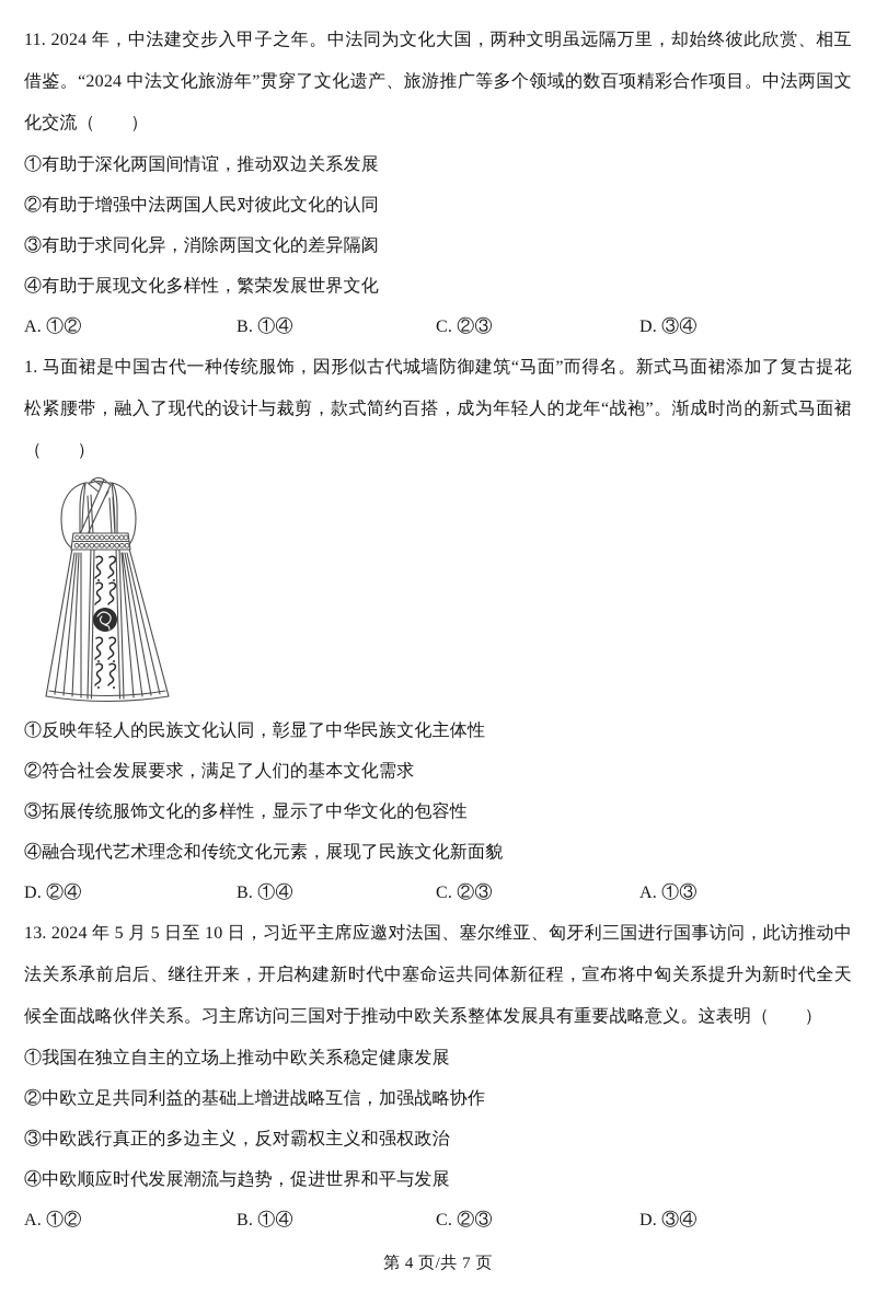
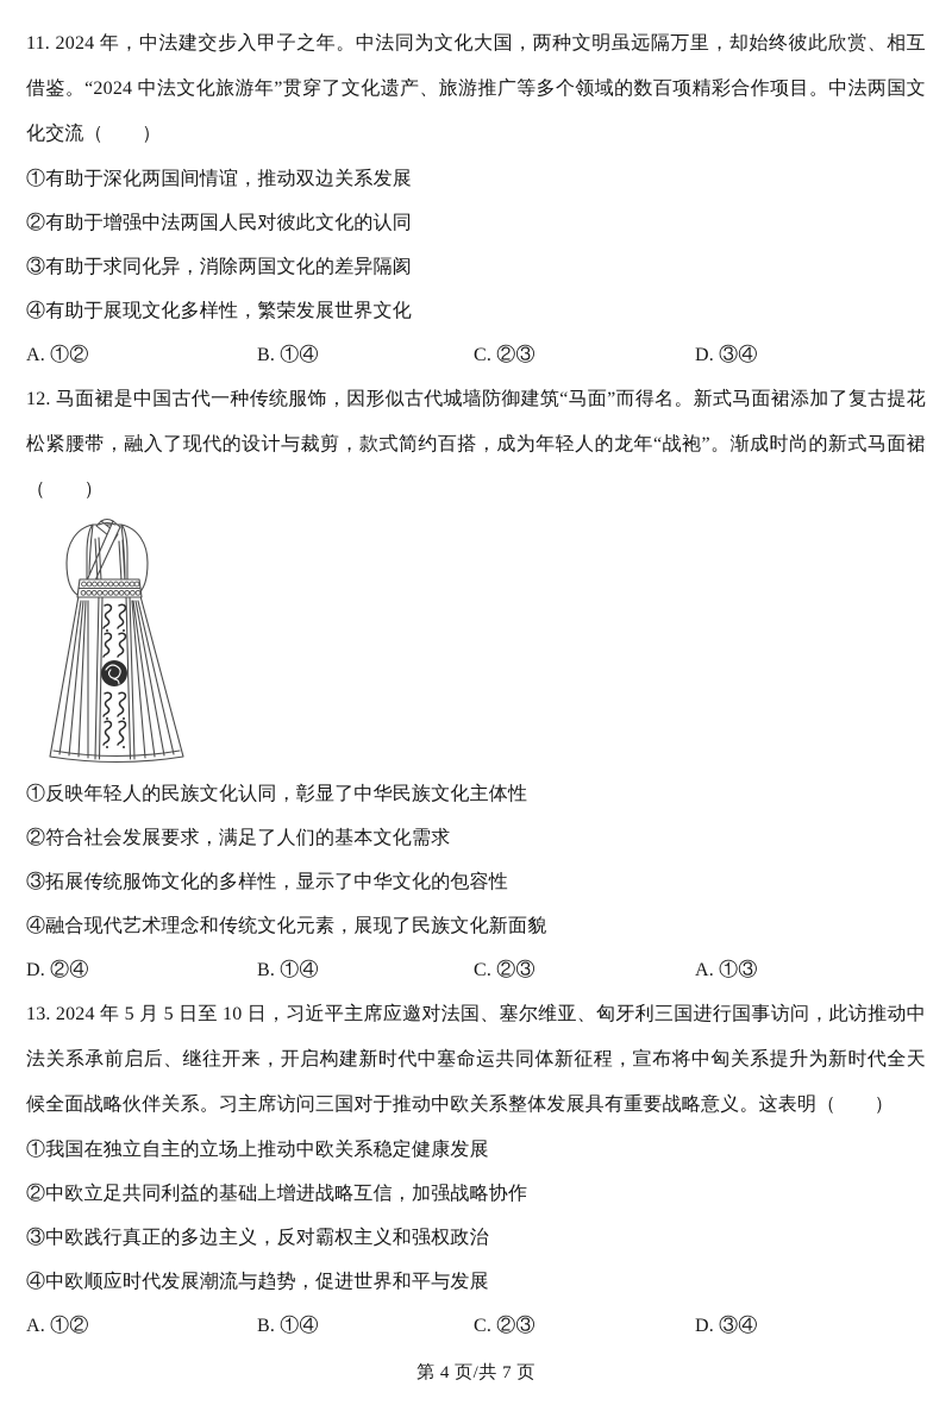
  11. 2024 年，中法建交步入甲子之年。中法同为文化大国，两种文明虽远隔万里，却始终彼此欣赏、相互借鉴。“2024 中法文化旅游年”贯穿了文化遗产、旅游推广等多个领域的数百项精彩合作项目。中法两国文化交流（ ）
  ①有助于深化两国间情谊，推动双边关系发展
  ②有助于增强中法两国人民对彼此文化的认同
  ③有助于求同化异，消除两国文化的差异隔阂
  ④有助于展现文化多样性，繁荣发展世界文化
  A. ①②
  B. ①④
  C. ②③
  D. ③④
- 1. 马面裙是中国古代一种传统服饰，因形似古代城墙防御建筑“马面”而得名。新式马面裙添加了复古提花松紧腰带，融入了现代的设计与裁剪，款式简约百搭，成为年轻人的龙年“战袍”。渐成时尚的新式马面裙（ ）
+ 12. 马面裙是中国古代一种传统服饰，因形似古代城墙防御建筑“马面”而得名。新式马面裙添加了复古提花松紧腰带，融入了现代的设计与裁剪，款式简约百搭，成为年轻人的龙年“战袍”。渐成时尚的新式马面裙（ ）
  ①反映年轻人的民族文化认同，彰显了中华民族文化主体性
  ②符合社会发展要求，满足了人们的基本文化需求
  ③拓展传统服饰文化的多样性，显示了中华文化的包容性
  ④融合现代艺术理念和传统文化元素，展现了民族文化新面貌
  D. ②④
  B. ①④
  C. ②③
  A. ①③
  13. 2024 年 5 月 5 日至 10 日，习近平主席应邀对法国、塞尔维亚、匈牙利三国进行国事访问，此访推动中法关系承前启后、继往开来，开启构建新时代中塞命运共同体新征程，宣布将中匈关系提升为新时代全天候全面战略伙伴关系。习主席访问三国对于推动中欧关系整体发展具有重要战略意义。这表明（ ）
  ①我国在独立自主的立场上推动中欧关系稳定健康发展
  ②中欧立足共同利益的基础上增进战略互信，加强战略协作
  ③中欧践行真正的多边主义，反对霸权主义和强权政治
  ④中欧顺应时代发展潮流与趋势，促进世界和平与发展
  A. ①②
  B. ①④
  C. ②③
  D. ③④
  第 4 页/共 7 页
